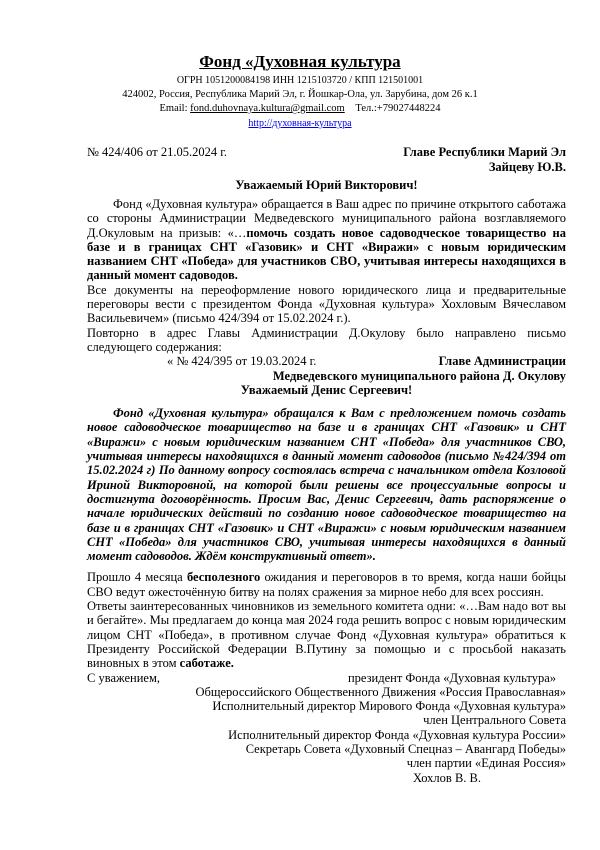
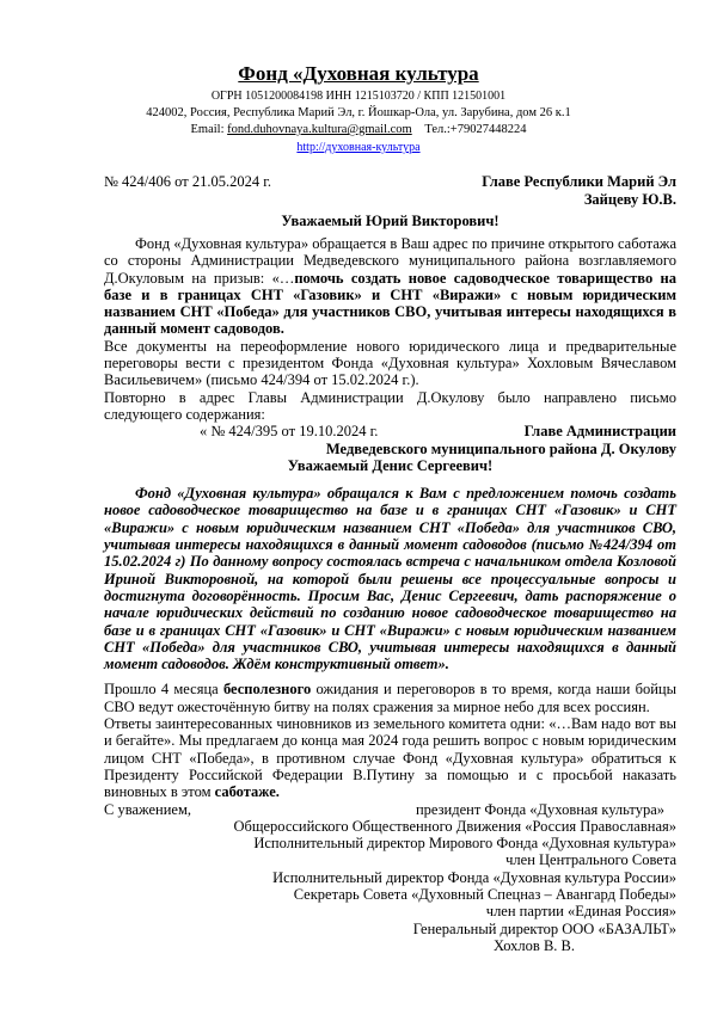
  Фонд «Духовная культура
  ОГРН 1051200084198 ИНН 1215103720 / КПП 121501001
  424002, Россия, Республика Марий Эл, г. Йошкар-Ола, ул. Зарубина, дом 26 к.1
  Email: fond.duhovnaya.kultura@gmail.com Тел.:+79027448224
  http://духовная-культура
  № 424/406 от 21.05.2024 г.
  Главе Республики Марий Эл
  Зайцеву Ю.В.
  Уважаемый Юрий Викторович!
  Фонд «Духовная культура» обращается в Ваш адрес по причине открытого саботажа со стороны Администрации Медведевского муниципального района возглавляемого Д.Окуловым на призыв: «…помочь создать новое садоводческое товарищество на базе и в границах СНТ «Газовик» и СНТ «Виражи» с новым юридическим названием СНТ «Победа» для участников СВО, учитывая интересы находящихся в данный момент садоводов.
  Все документы на переоформление нового юридического лица и предварительные переговоры вести с президентом Фонда «Духовная культура» Хохловым Вячеславом Васильевичем» (письмо 424/394 от 15.02.2024 г.).
  Повторно в адрес Главы Администрации Д.Окулову было направлено письмо следующего содержания:
- « № 424/395 от 19.03.2024 г.
+ « № 424/395 от 19.10.2024 г.
  Главе Администрации
  Медведевского муниципального района Д. Окулову
  Уважаемый Денис Сергеевич!
  Фонд «Духовная культура» обращался к Вам с предложением помочь создать новое садоводческое товарищество на базе и в границах СНТ «Газовик» и СНТ «Виражи» с новым юридическим названием СНТ «Победа» для участников СВО, учитывая интересы находящихся в данный момент садоводов (письмо №424/394 от 15.02.2024 г) По данному вопросу состоялась встреча с начальником отдела Козловой Ириной Викторовной, на которой были решены все процессуальные вопросы и достигнута договорённость. Просим Вас, Денис Сергеевич, дать распоряжение о начале юридических действий по созданию новое садоводческое товарищество на базе и в границах СНТ «Газовик» и СНТ «Виражи» с новым юридическим названием СНТ «Победа» для участников СВО, учитывая интересы находящихся в данный момент садоводов. Ждём конструктивный ответ».
  Прошло 4 месяца бесполезного ожидания и переговоров в то время, когда наши бойцы СВО ведут ожесточённую битву на полях сражения за мирное небо для всех россиян.
  Ответы заинтересованных чиновников из земельного комитета одни: «…Вам надо вот вы и бегайте». Мы предлагаем до конца мая 2024 года решить вопрос с новым юридическим лицом СНТ «Победа», в противном случае Фонд «Духовная культура» обратиться к Президенту Российской Федерации В.Путину за помощью и с просьбой наказать виновных в этом саботаже.
  С уважением,
  президент Фонда «Духовная культура»
  Общероссийского Общественного Движения «Россия Православная»
  Исполнительный директор Мирового Фонда «Духовная культура»
  член Центрального Совета
  Исполнительный директор Фонда «Духовная культура России»
  Секретарь Совета «Духовный Спецназ – Авангард Победы»
  член партии «Единая Россия»
+ Генеральный директор ООО «БАЗАЛЬТ»
  Хохлов В. В.
